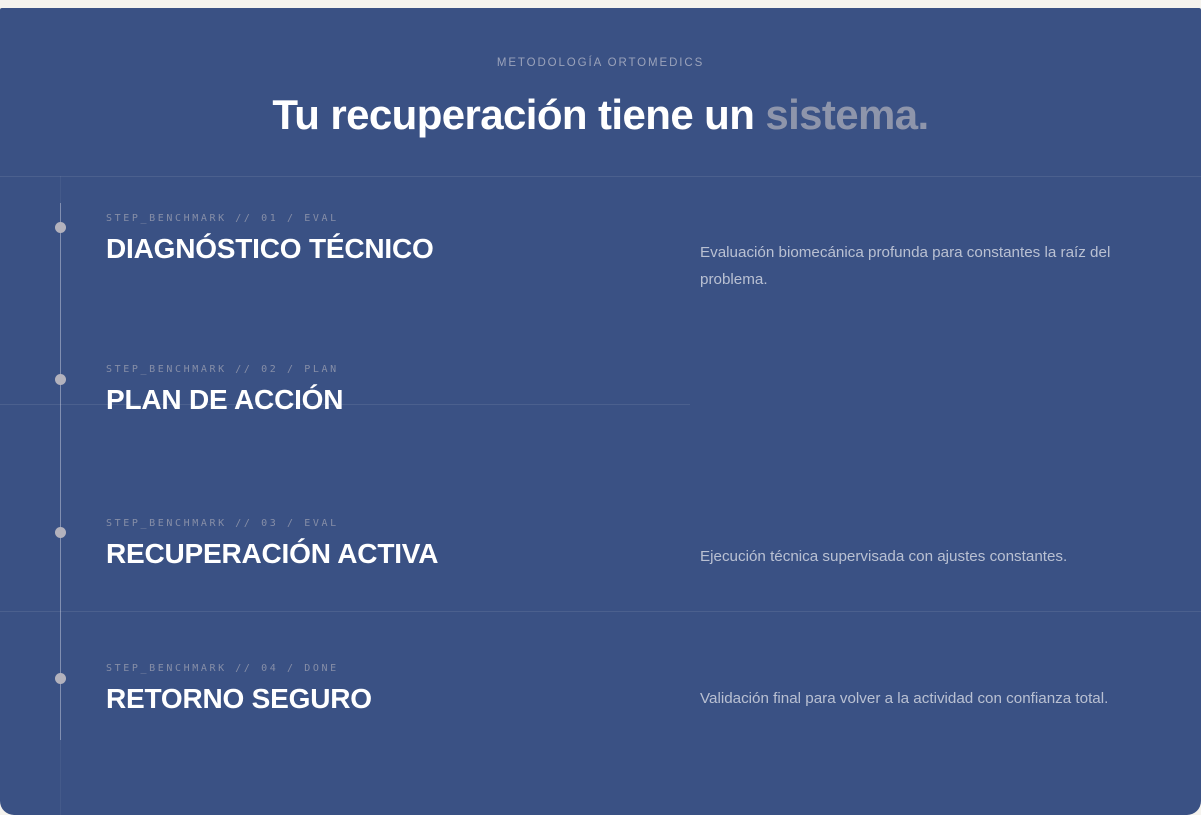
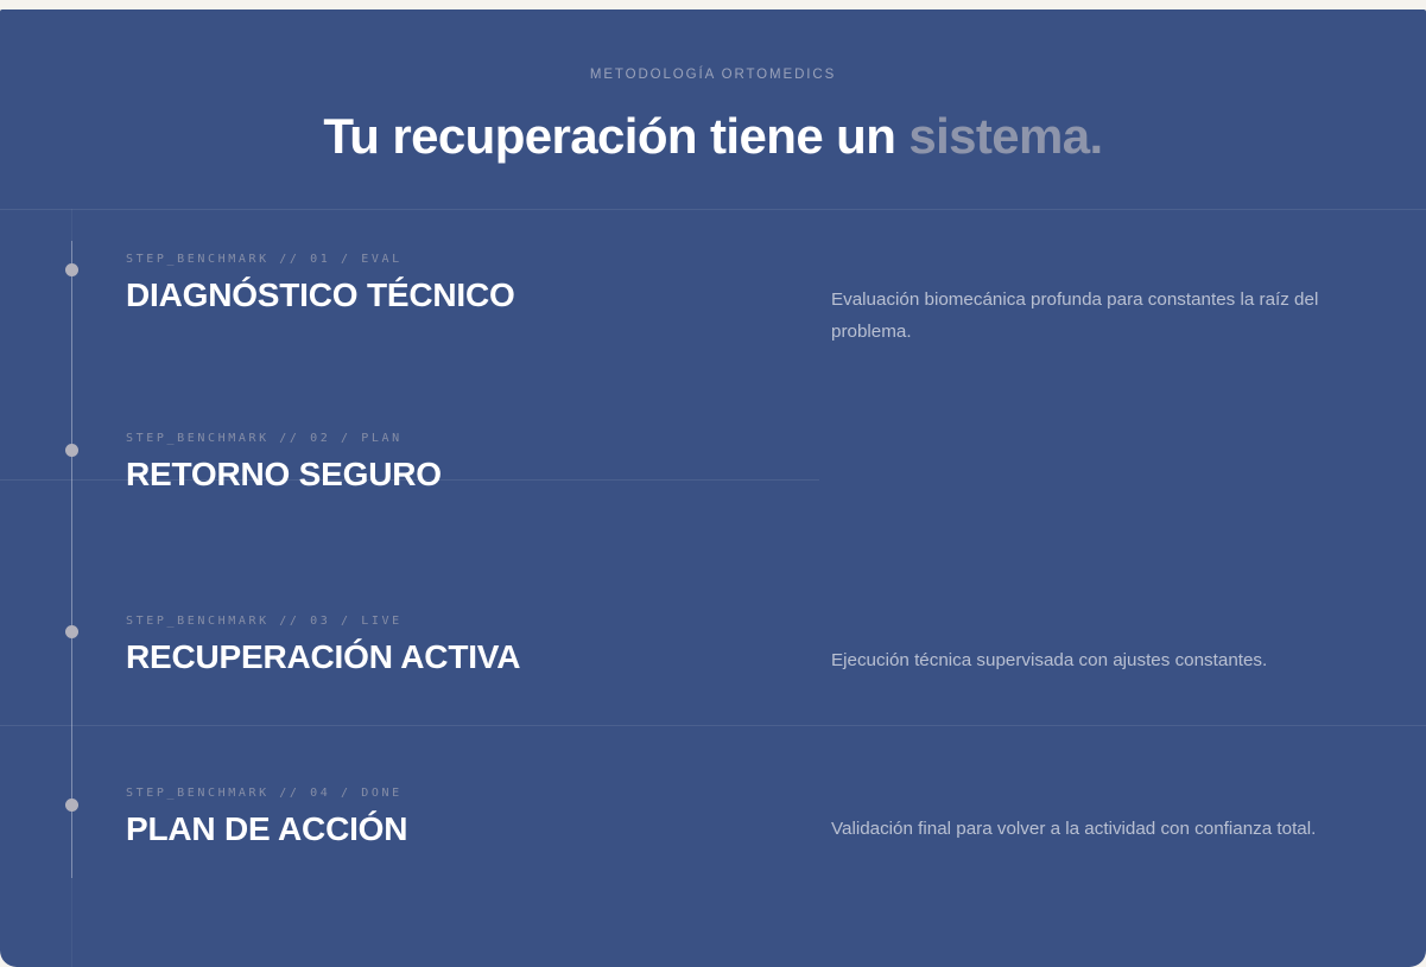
  METODOLOGÍA ORTOMEDICS
  Tu recuperación tiene un sistema.
  STEP_BENCHMARK // 01 / EVAL
  DIAGNÓSTICO TÉCNICO
  Evaluación biomecánica profunda para constantes la raíz del problema.
  STEP_BENCHMARK // 02 / PLAN
- PLAN DE ACCIÓN
+ RETORNO SEGURO
- STEP_BENCHMARK // 03 / EVAL
+ STEP_BENCHMARK // 03 / LIVE
  RECUPERACIÓN ACTIVA
  Ejecución técnica supervisada con ajustes constantes.
  STEP_BENCHMARK // 04 / DONE
- RETORNO SEGURO
+ PLAN DE ACCIÓN
  Validación final para volver a la actividad con confianza total.
